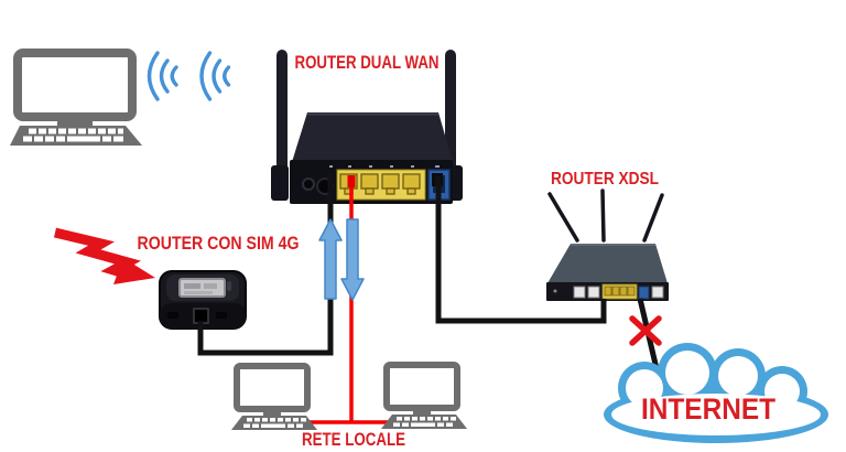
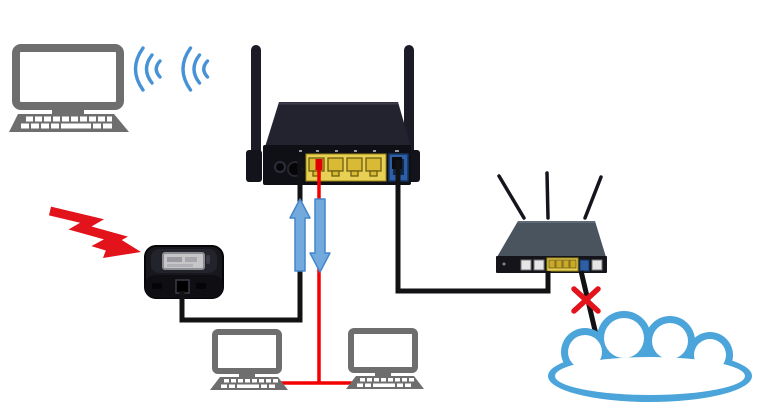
- INTERNET
- ROUTER DUAL WAN
- ROUTER CON SIM 4G
- ROUTER XDSL
- RETE LOCALE
